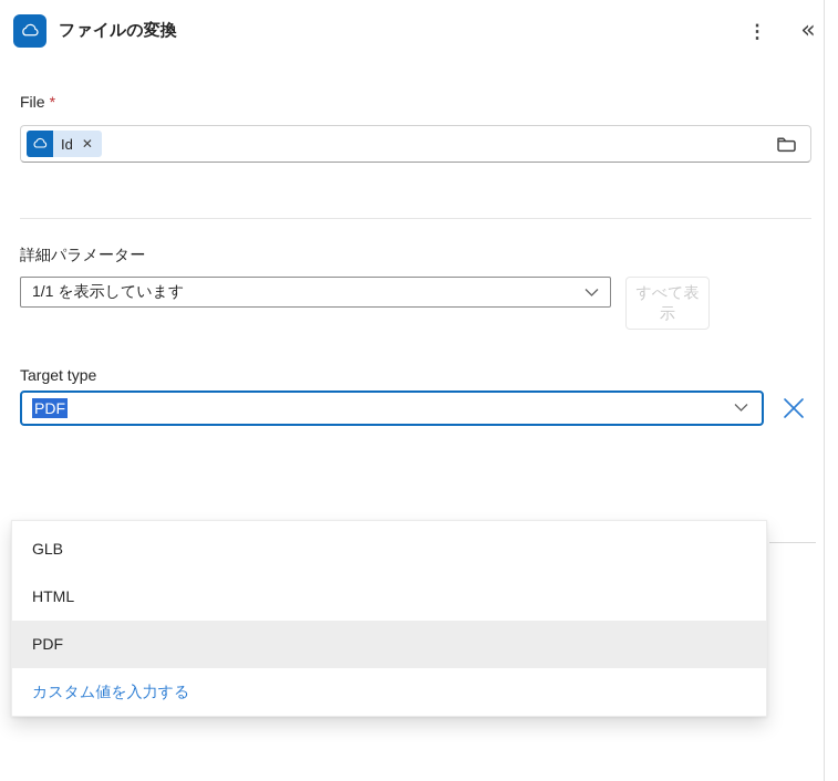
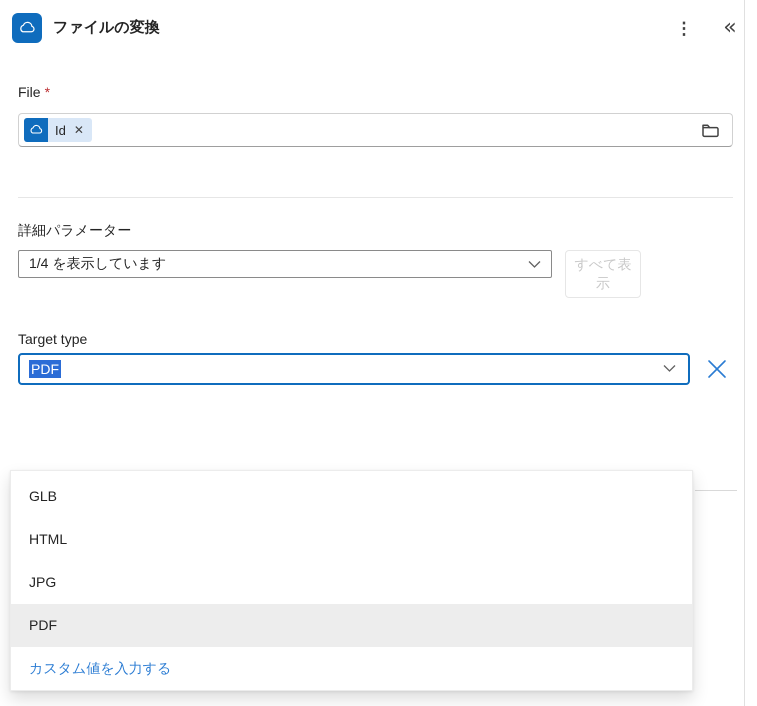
  ファイルの変換
  ⋮
  «
  File *
  Id
  ✕
  詳細パラメーター
- 1/1 を表示しています
+ 1/4 を表示しています
  すべて表示
  Target type
  PDF
  GLB
  HTML
+ JPG
  PDF
  カスタム値を入力する
